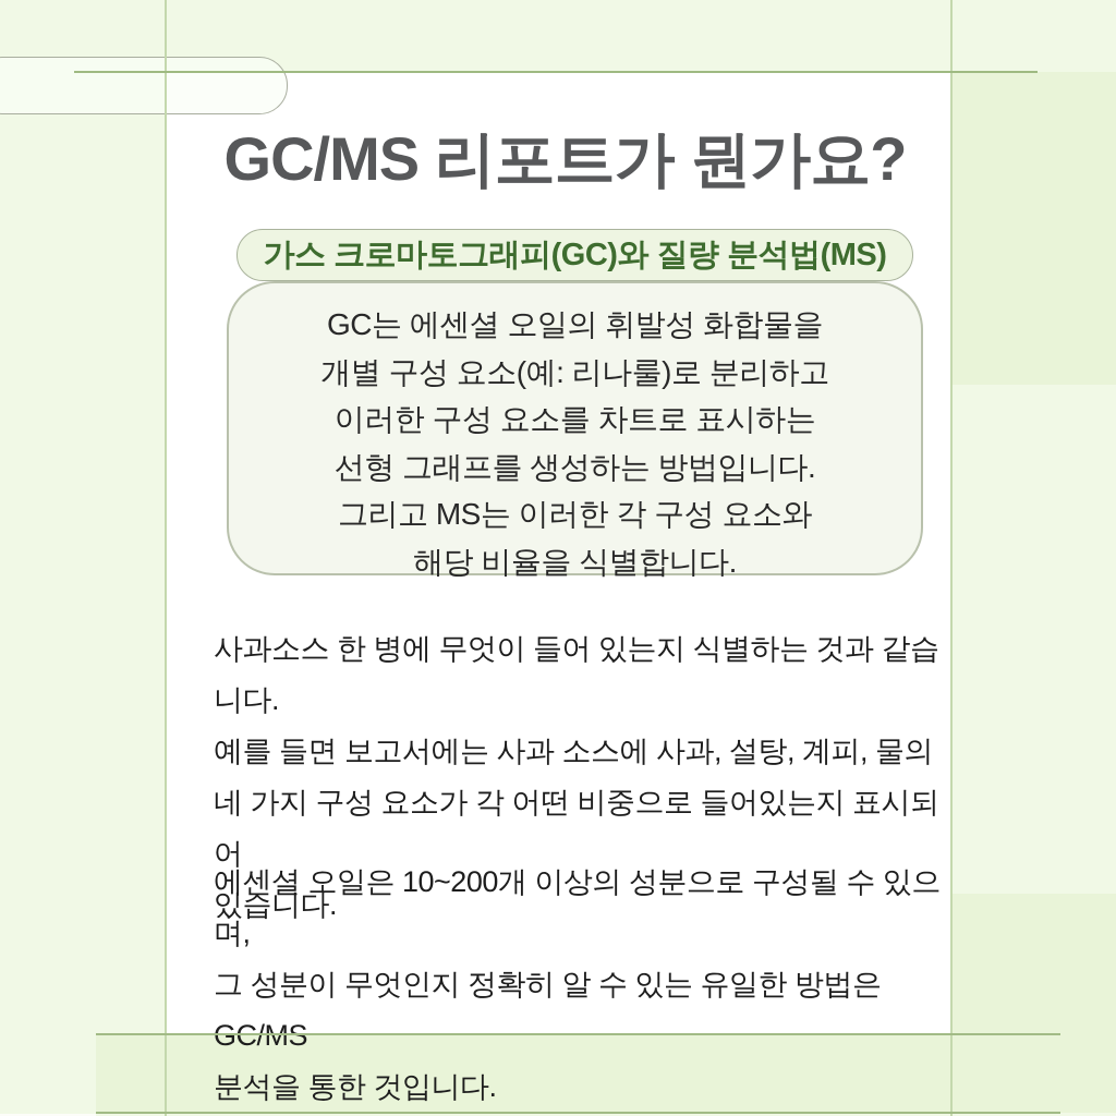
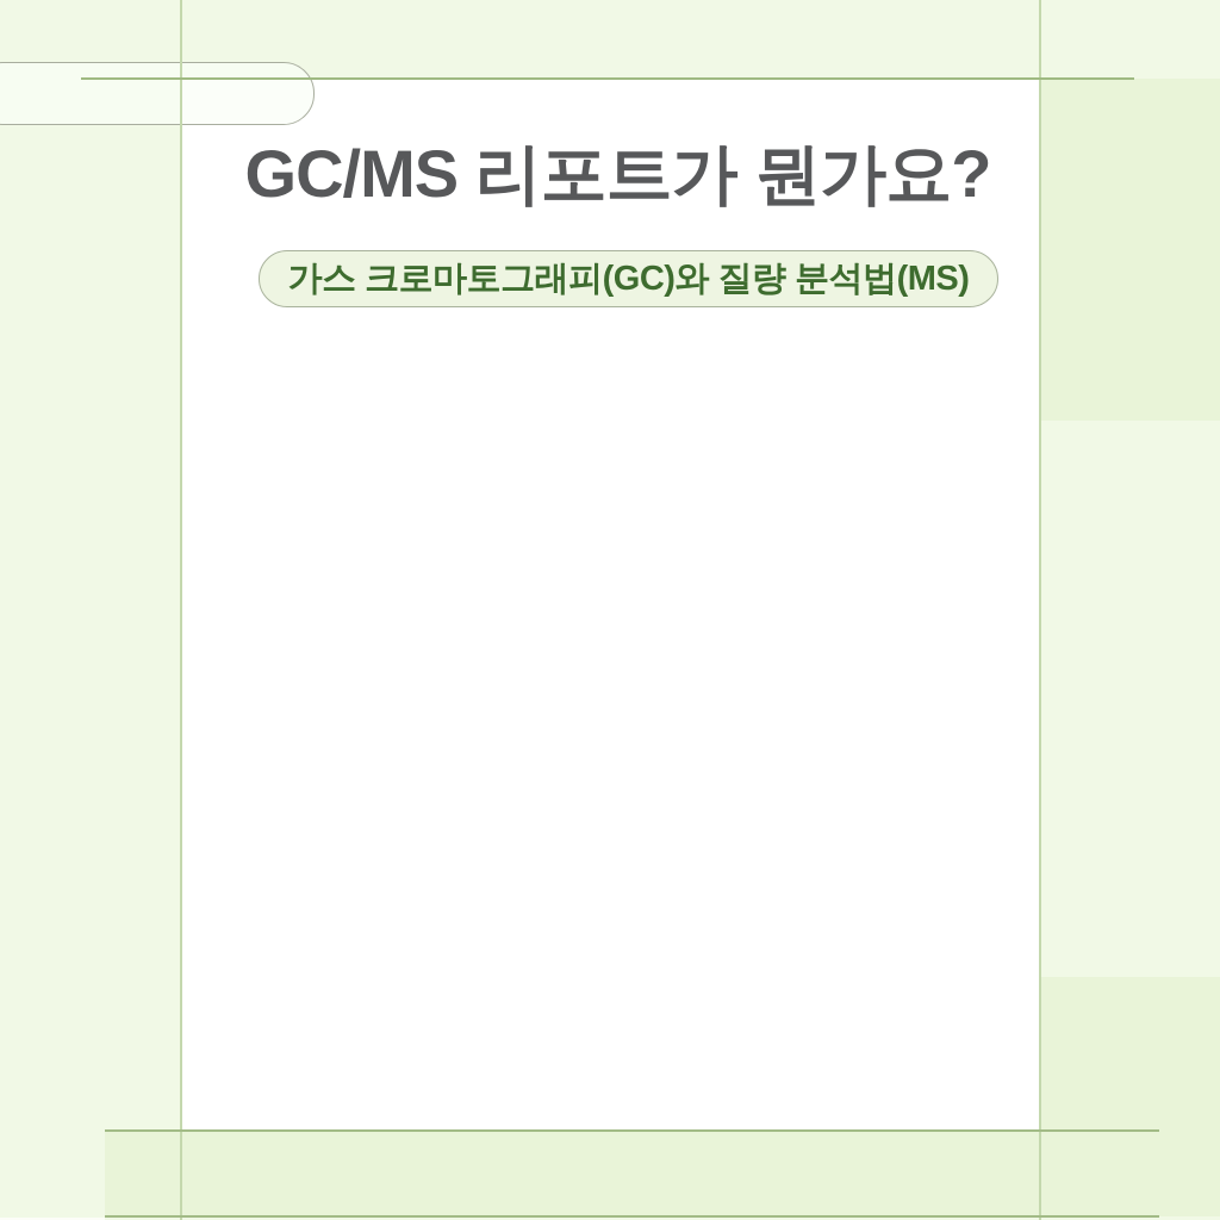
  GC/MS 리포트가 뭔가요?
  가스 크로마토그래피(GC)와 질량 분석법(MS)
- GC는 에센셜 오일의 휘발성 화합물을
- 개별 구성 요소(예: 리나룰)로 분리하고
- 이러한 구성 요소를 차트로 표시하는
- 선형 그래프를 생성하는 방법입니다.
- 그리고 MS는 이러한 각 구성 요소와
- 해당 비율을 식별합니다.
- 사과소스 한 병에 무엇이 들어 있는지 식별하는 것과 같습니다.
- 예를 들면 보고서에는 사과 소스에 사과, 설탕, 계피, 물의
- 네 가지 구성 요소가 각 어떤 비중으로 들어있는지 표시되어
- 있습니다.
- 에센셜 오일은 10~200개 이상의 성분으로 구성될 수 있으며,
- 그 성분이 무엇인지 정확히 알 수 있는 유일한 방법은 GC/MS
- 분석을 통한 것입니다.
